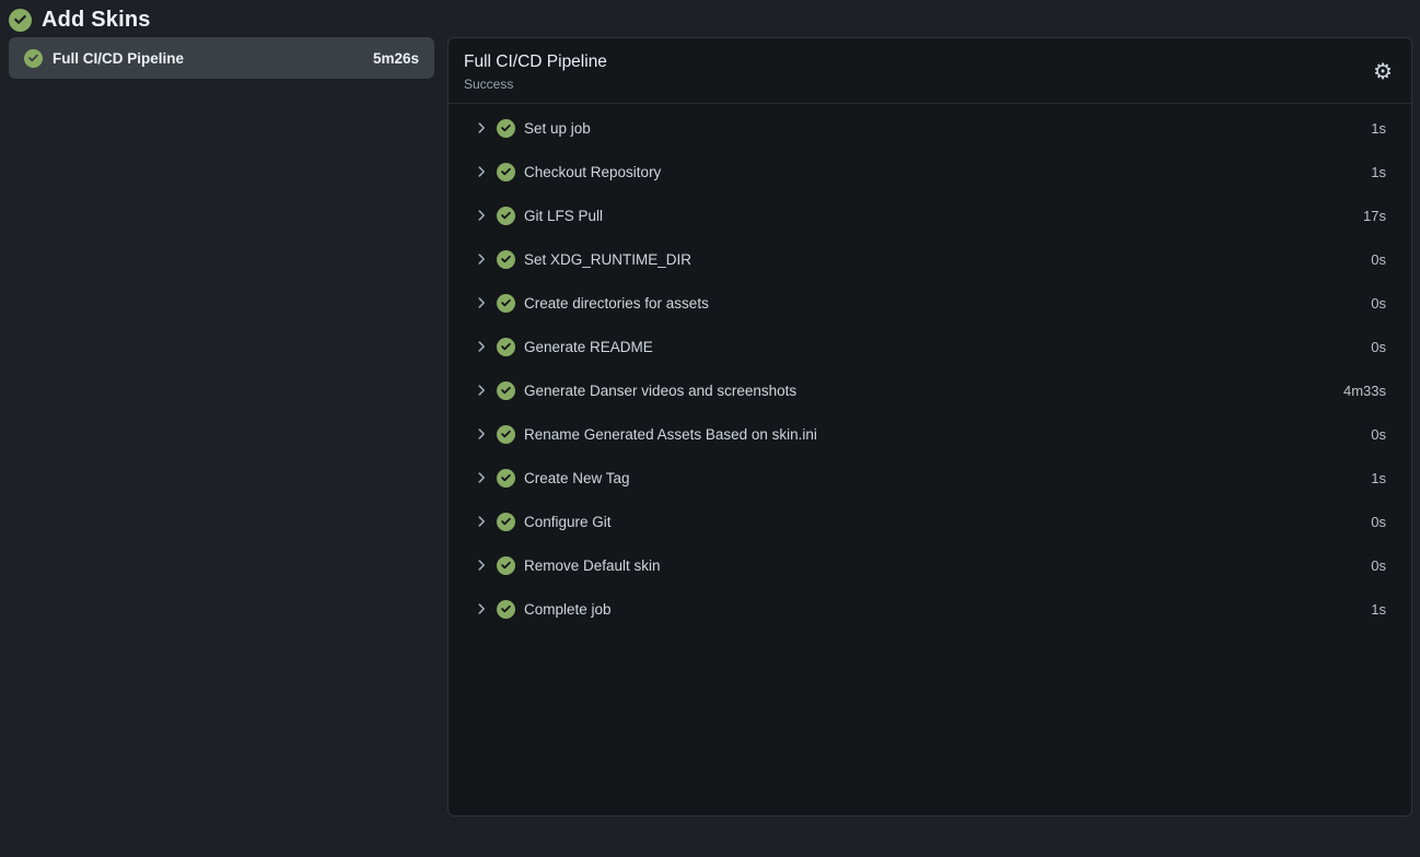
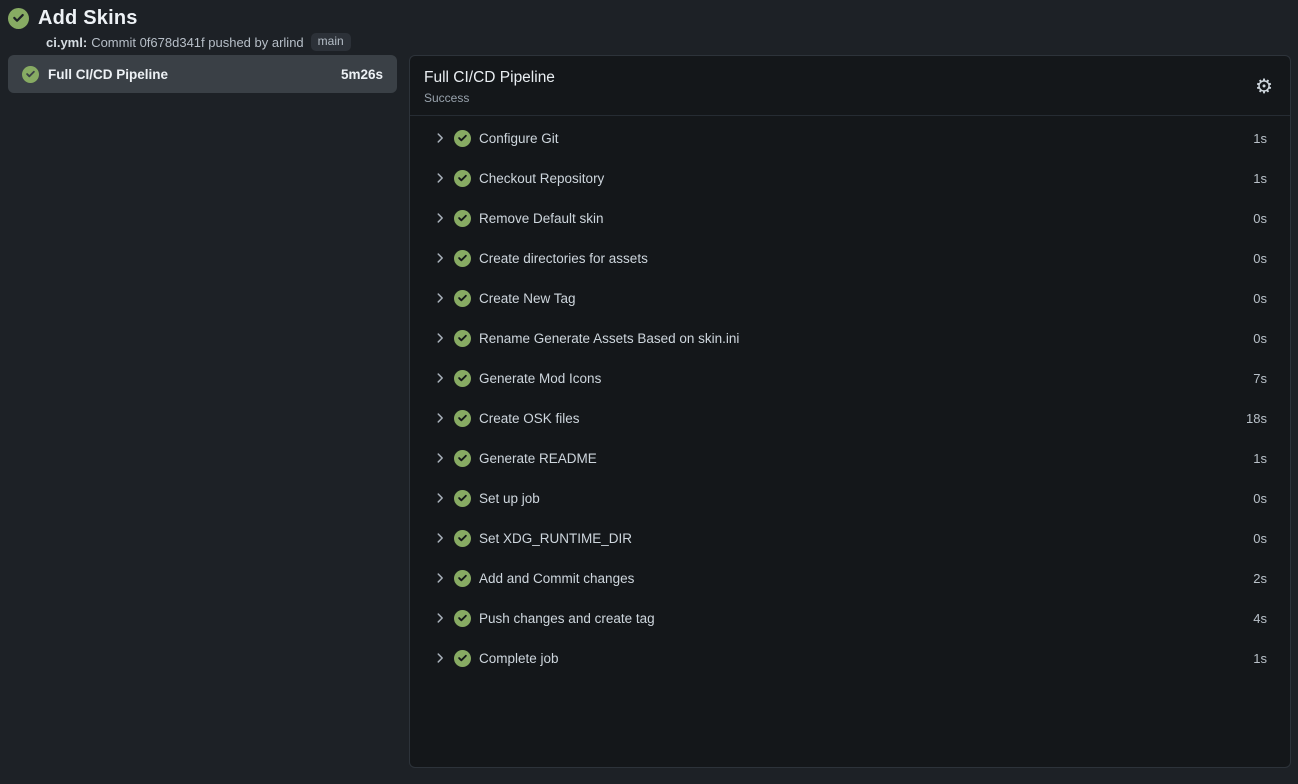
  Add Skins
+ ci.yml:
+ Commit 0f678d341f pushed by arlind
+ main
  Full CI/CD Pipeline
  5m26s
  Full CI/CD Pipeline
  Success
  ⚙
- Set up job
+ Configure Git
  1s
  Checkout Repository
  1s
- Git LFS Pull
- 17s
- Set XDG_RUNTIME_DIR
+ Remove Default skin
  0s
  Create directories for assets
  0s
- Generate README
+ Create New Tag
  0s
- Generate Danser videos and screenshots
- 4m33s
- Rename Generated Assets Based on skin.ini
+ Rename Generate Assets Based on skin.ini
  0s
+ Generate Mod Icons
+ 7s
+ Create OSK files
+ 18s
- Create New Tag
+ Generate README
  1s
- Configure Git
+ Set up job
  0s
- Remove Default skin
+ Set XDG_RUNTIME_DIR
  0s
+ Add and Commit changes
+ 2s
+ Push changes and create tag
+ 4s
  Complete job
  1s
